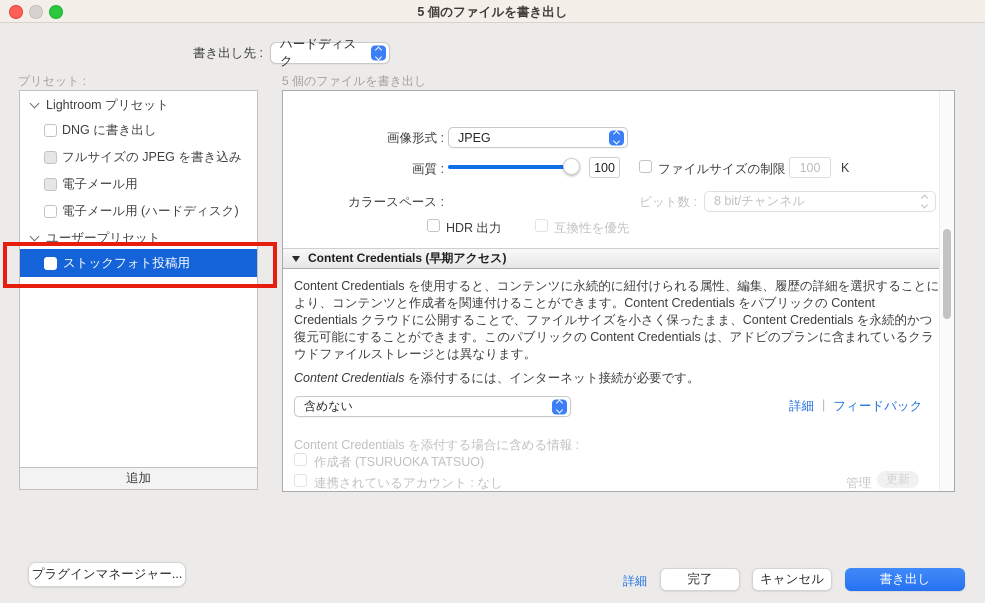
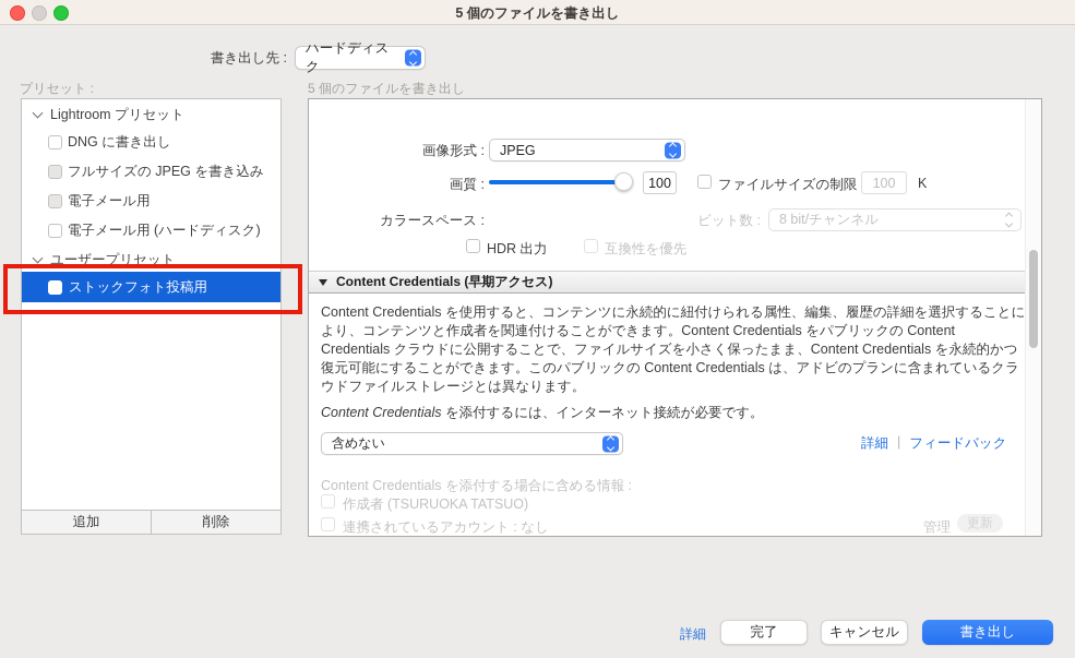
  5 個のファイルを書き出し
  書き出し先 :
  ハードディスク
  プリセット :
  Lightroom プリセット
  DNG に書き出し
  フルサイズの JPEG を書き込み
  電子メール用
  電子メール用 (ハードディスク)
  ユーザープリセット
  ストックフォト投稿用
  追加
+ 削除
  5 個のファイルを書き出し
  画像形式 :
  JPEG
  画質 :
  100
  ファイルサイズの制限
  100
  K
  カラースペース :
  ビット数 :
  8 bit/チャンネル
  HDR 出力
  互換性を優先
  Content Credentials (早期アクセス)
  Content Credentials を使用すると、コンテンツに永続的に紐付けられる属性、編集、履歴の詳細を選択することに
  より、コンテンツと作成者を関連付けることができます。Content Credentials をパブリックの Content
  Credentials クラウドに公開することで、ファイルサイズを小さく保ったまま、Content Credentials を永続的かつ
  復元可能にすることができます。このパブリックの Content Credentials は、アドビのプランに含まれているクラ
  ウドファイルストレージとは異なります。
  Content Credentials を添付するには、インターネット接続が必要です。
  含めない
  詳細
  |
  フィードバック
  Content Credentials を添付する場合に含める情報 :
  作成者 (TSURUOKA TATSUO)
  連携されているアカウント : なし
  管理
  更新
- プラグインマネージャー...
  詳細
  完了
  キャンセル
  書き出し
